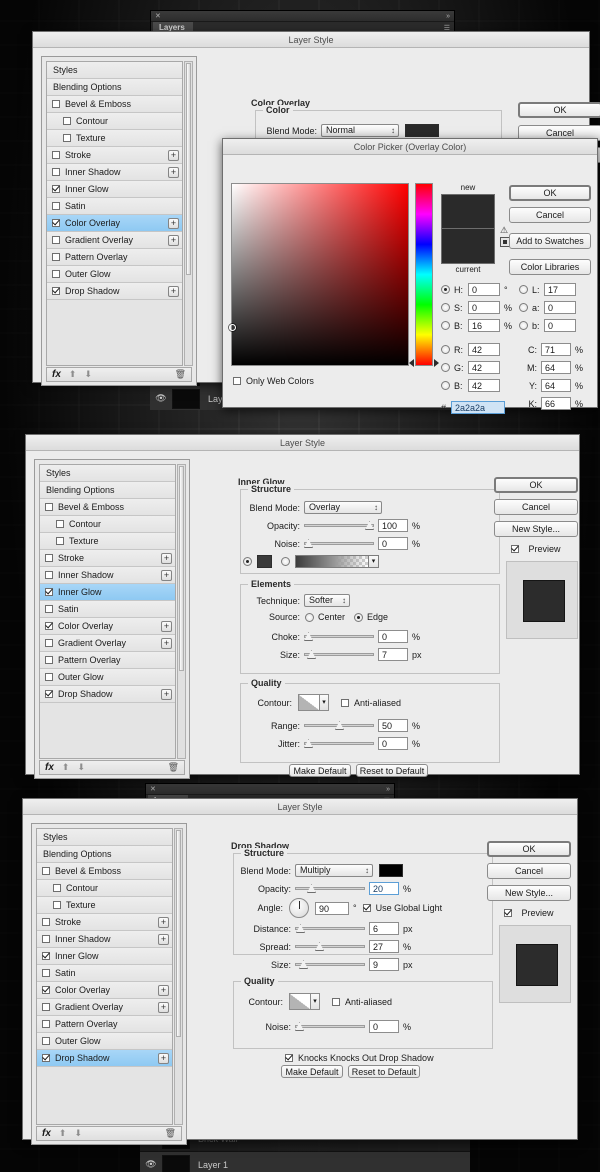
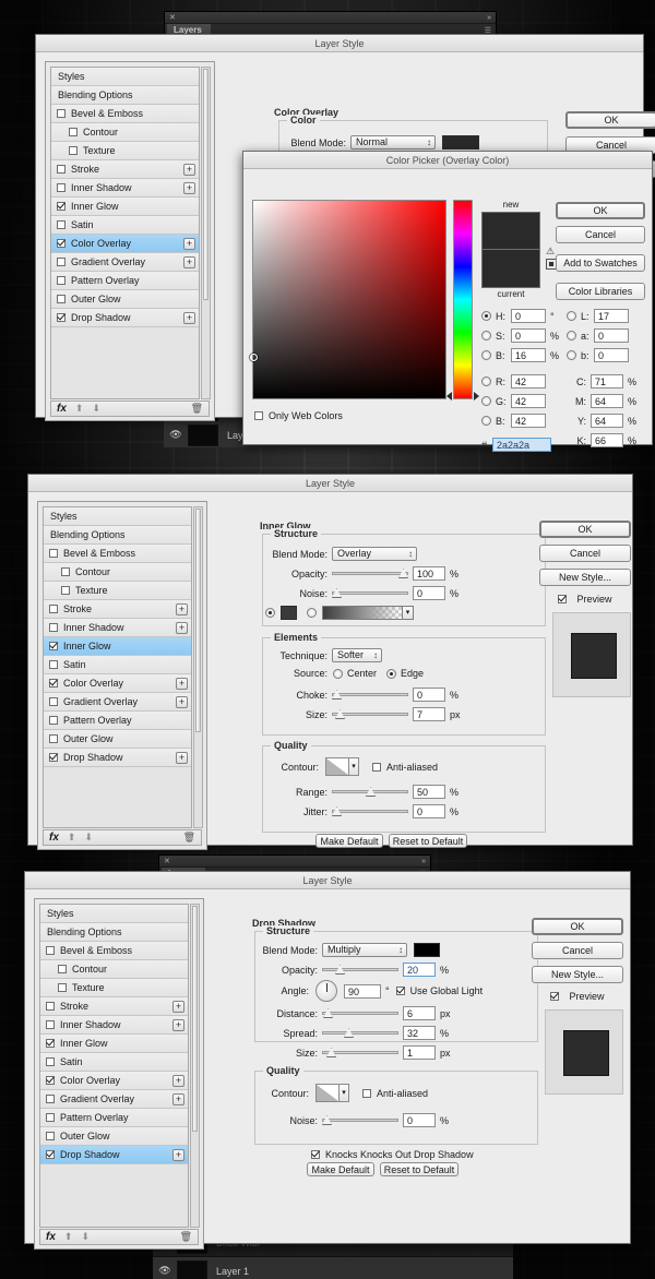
  Layers
  👁
  👁
  Layer 1
  Layer Style
  Styles
  Blending Options
  Bevel & Emboss
  Contour
  Texture
  Stroke
  +
  Inner Shadow
  +
  Inner Glow
  Satin
  Color Overlay
  +
  Gradient Overlay
  +
  Pattern Overlay
  Outer Glow
  Drop Shadow
  +
  fx
  ⬆
  ⬇
  🗑
  Color Overlay
  Color
  Blend Mode:
  Normal
  OK
  Cancel
  Color Picker (Overlay Color)
  new
  current
  ⚠
  OK
  Cancel
  Add to Swatches
  Color Libraries
  H:
  0
  °
  S:
  0
  %
  B:
  16
  %
  R:
  42
  G:
  42
  B:
  42
  #
  2a2a2a
  L:
  17
  a:
  0
  b:
  0
  C:
  71
  %
  M:
  64
  %
  Y:
  64
  %
  K:
  66
  %
  Only Web Colors
  Layer Style
  Styles
  Blending Options
  Bevel & Emboss
  Contour
  Texture
  Stroke
  +
  Inner Shadow
  +
  Inner Glow
  Satin
  Color Overlay
  +
  Gradient Overlay
  +
  Pattern Overlay
  Outer Glow
  Drop Shadow
  +
  fx
  ⬆
  ⬇
  🗑
  Inner Glow
  Structure
  Blend Mode:
  Overlay
  Opacity:
  100
  %
  Noise:
  0
  %
  Elements
  Technique:
  Softer
  Source:
  Center
  Edge
  Choke:
  0
  %
  Size:
  7
  px
  Quality
  Contour:
  Anti-aliased
  Range:
  50
  %
  Jitter:
  0
  %
  Make Default
  Reset to Default
  OK
  Cancel
  New Style...
  Preview
  Layer Style
  Styles
  Blending Options
  Bevel & Emboss
  Contour
  Texture
  Stroke
  +
  Inner Shadow
  +
  Inner Glow
  Satin
  Color Overlay
  +
  Gradient Overlay
  +
  Pattern Overlay
  Outer Glow
  Drop Shadow
  +
  fx
  ⬆
  ⬇
  🗑
  Drop Shadow
  Structure
  Blend Mode:
  Multiply
  Opacity:
  20
  %
  Angle:
  90
  °
  Use Global Light
  Distance:
  6
  px
  Spread:
- 27
+ 32
  %
  Size:
- 9
+ 1
  px
  Quality
  Contour:
  Anti-aliased
  Noise:
  0
  %
  Knocks Knocks Out Drop Shadow
  Make Default
  Reset to Default
  OK
  Cancel
  New Style...
  Preview
